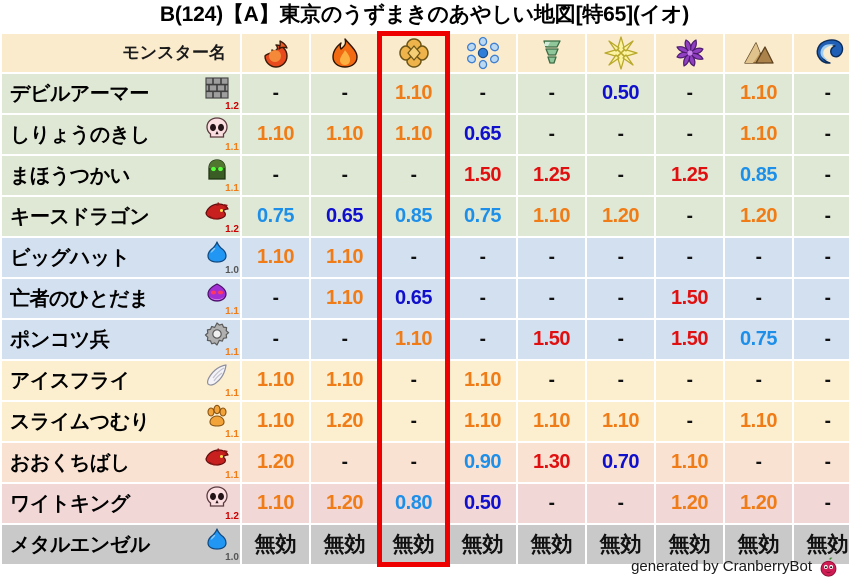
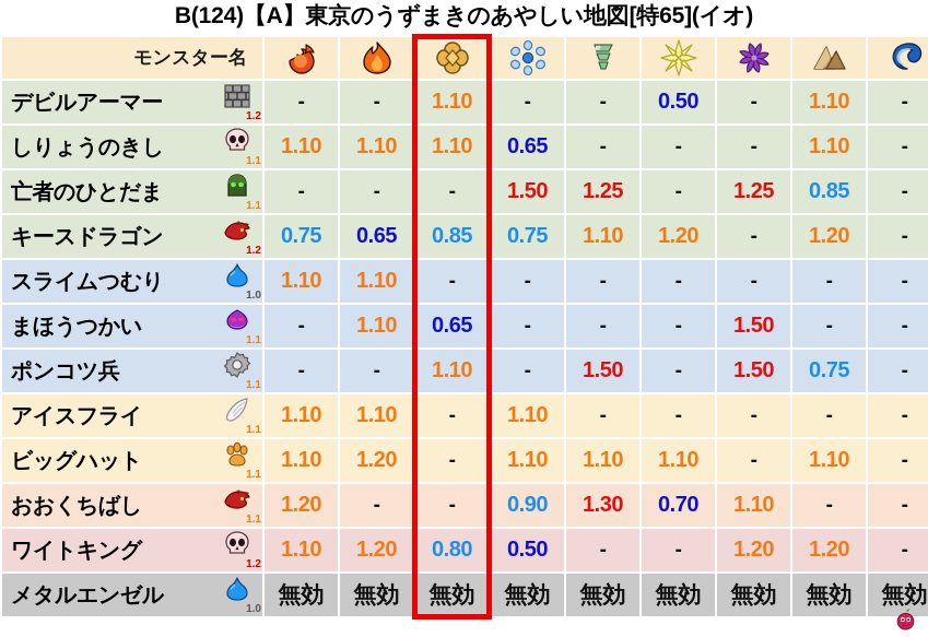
  B(124)【A】東京のうずまきのあやしい地図[特65](イオ)
  モンスター名
  デビルアーマー1.2	-	-	1.10	-	-	0.50	-	1.10	-
  しりょうのきし1.1	1.10	1.10	1.10	0.65	-	-	-	1.10	-
- まほうつかい1.1	-	-	-	1.50	1.25	-	1.25	0.85	-
+ 亡者のひとだま1.1	-	-	-	1.50	1.25	-	1.25	0.85	-
  キースドラゴン1.2	0.75	0.65	0.85	0.75	1.10	1.20	-	1.20	-
- ビッグハット1.0	1.10	1.10	-	-	-	-	-	-	-
+ スライムつむり1.0	1.10	1.10	-	-	-	-	-	-	-
- 亡者のひとだま1.1	-	1.10	0.65	-	-	-	1.50	-	-
+ まほうつかい1.1	-	1.10	0.65	-	-	-	1.50	-	-
  ポンコツ兵1.1	-	-	1.10	-	1.50	-	1.50	0.75	-
  アイスフライ1.1	1.10	1.10	-	1.10	-	-	-	-	-
- スライムつむり1.1	1.10	1.20	-	1.10	1.10	1.10	-	1.10	-
+ ビッグハット1.1	1.10	1.20	-	1.10	1.10	1.10	-	1.10	-
  おおくちばし1.1	1.20	-	-	0.90	1.30	0.70	1.10	-	-
  ワイトキング1.2	1.10	1.20	0.80	0.50	-	-	1.20	1.20	-
  メタルエンゼル1.0	無効	無効	無効	無効	無効	無効	無効	無効	無効
- generated by CranberryBot
